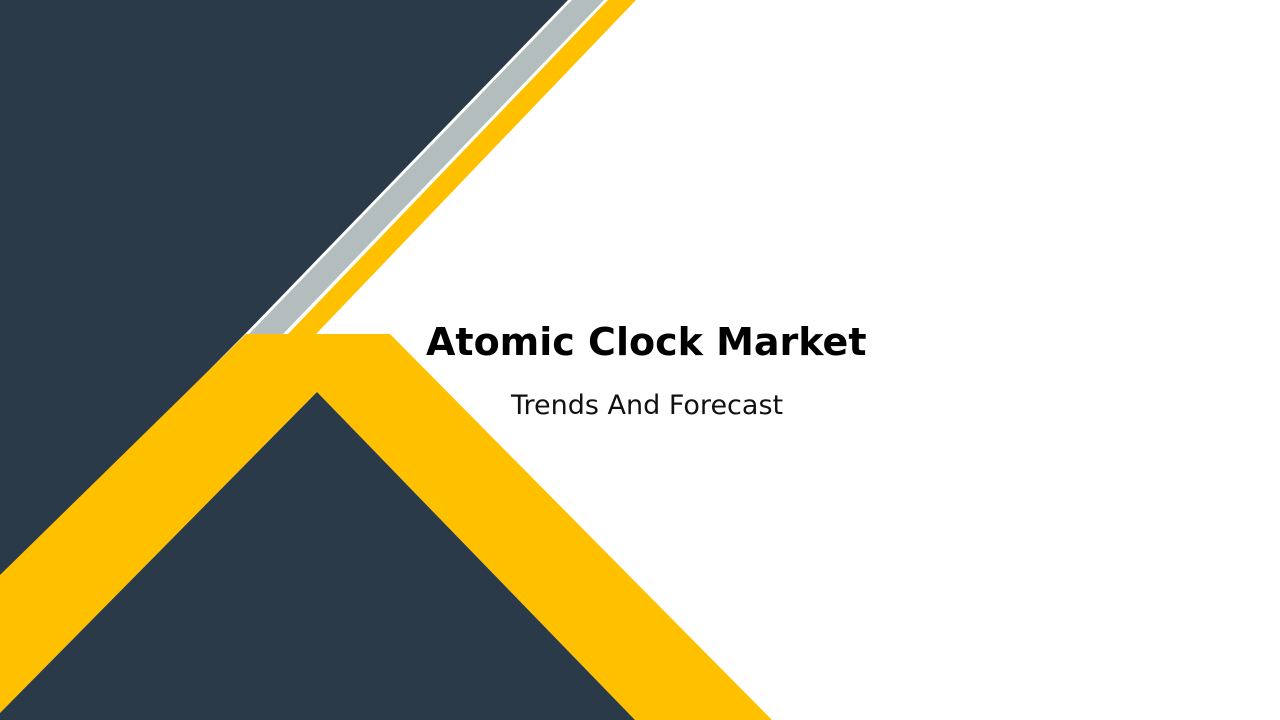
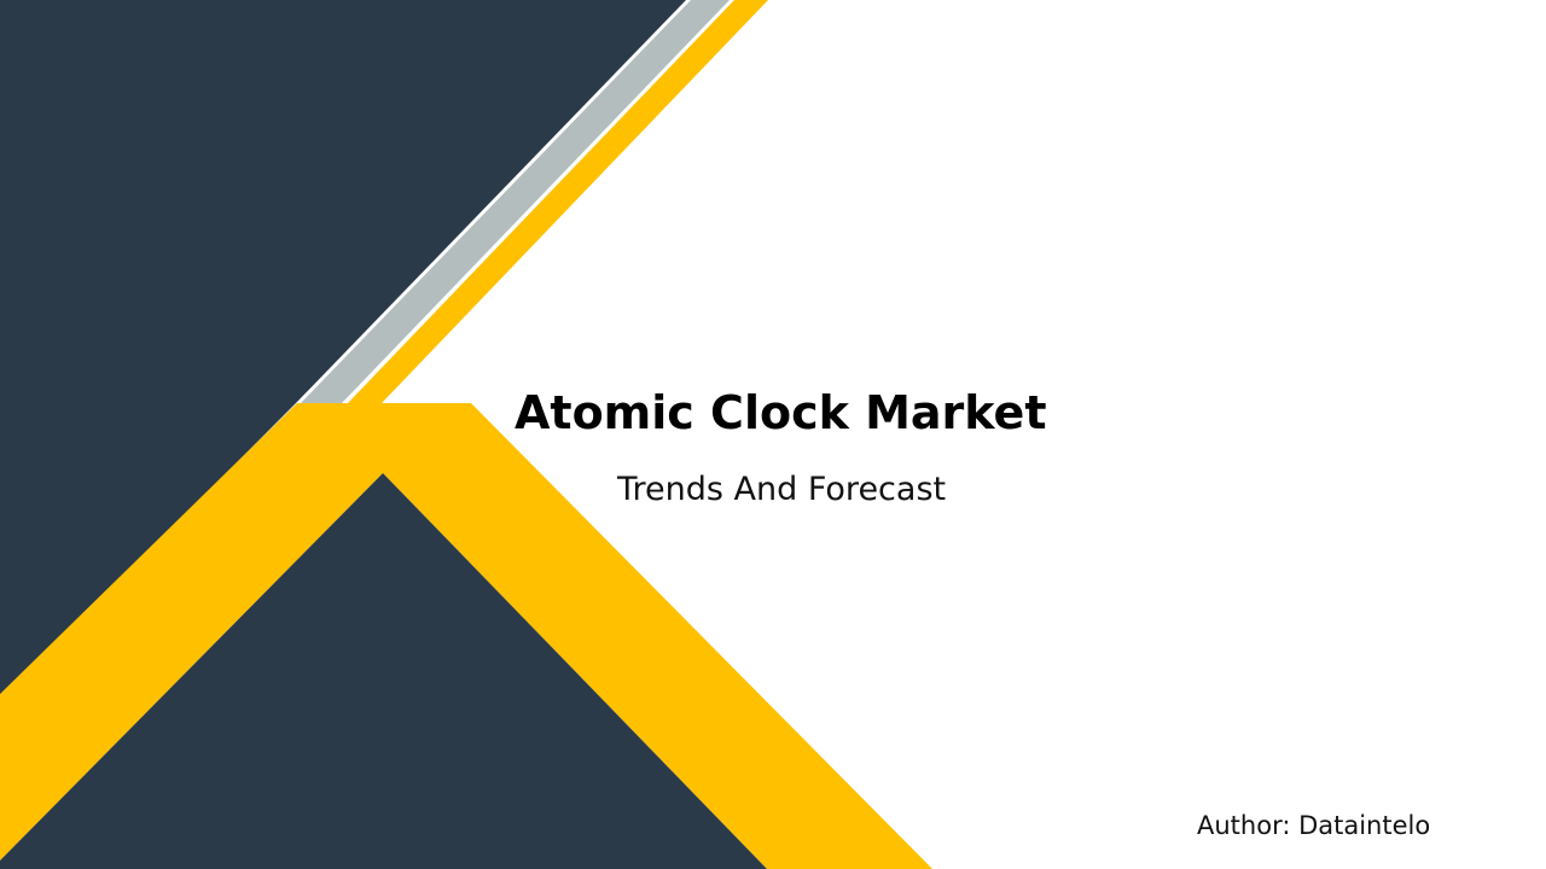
  Atomic Clock Market
  Trends And Forecast
+ Author: Dataintelo
